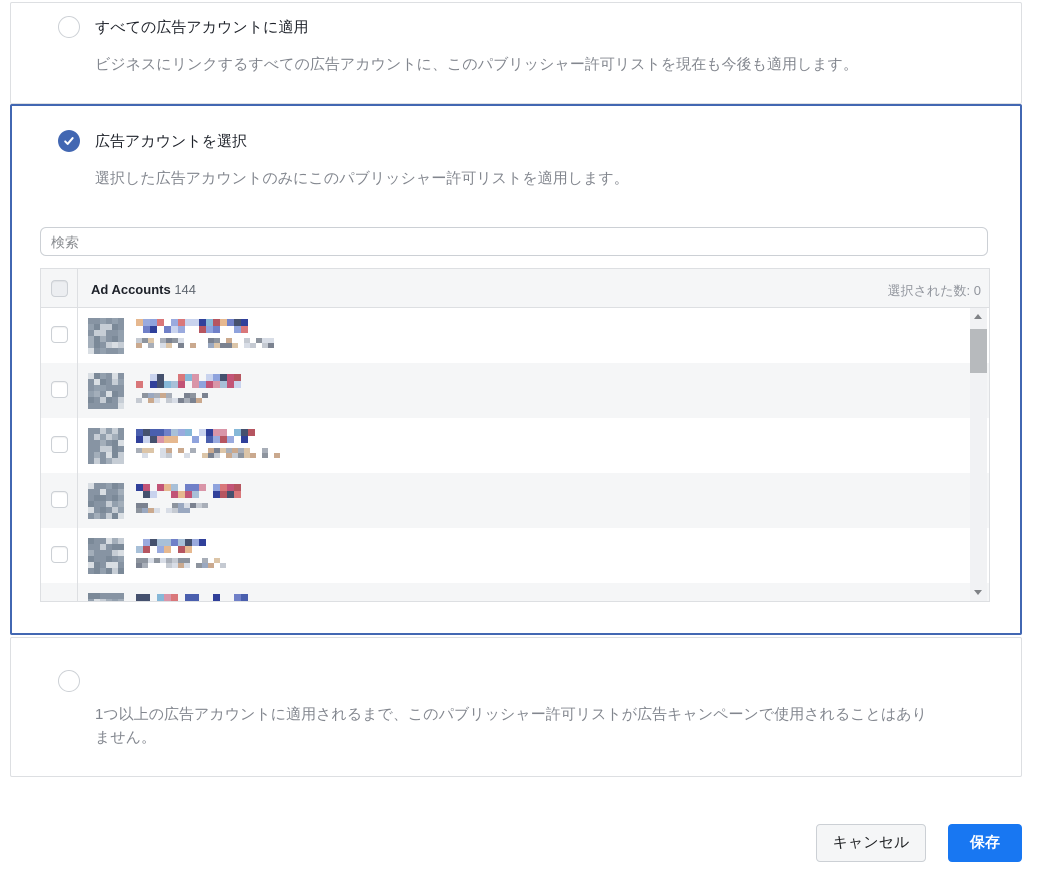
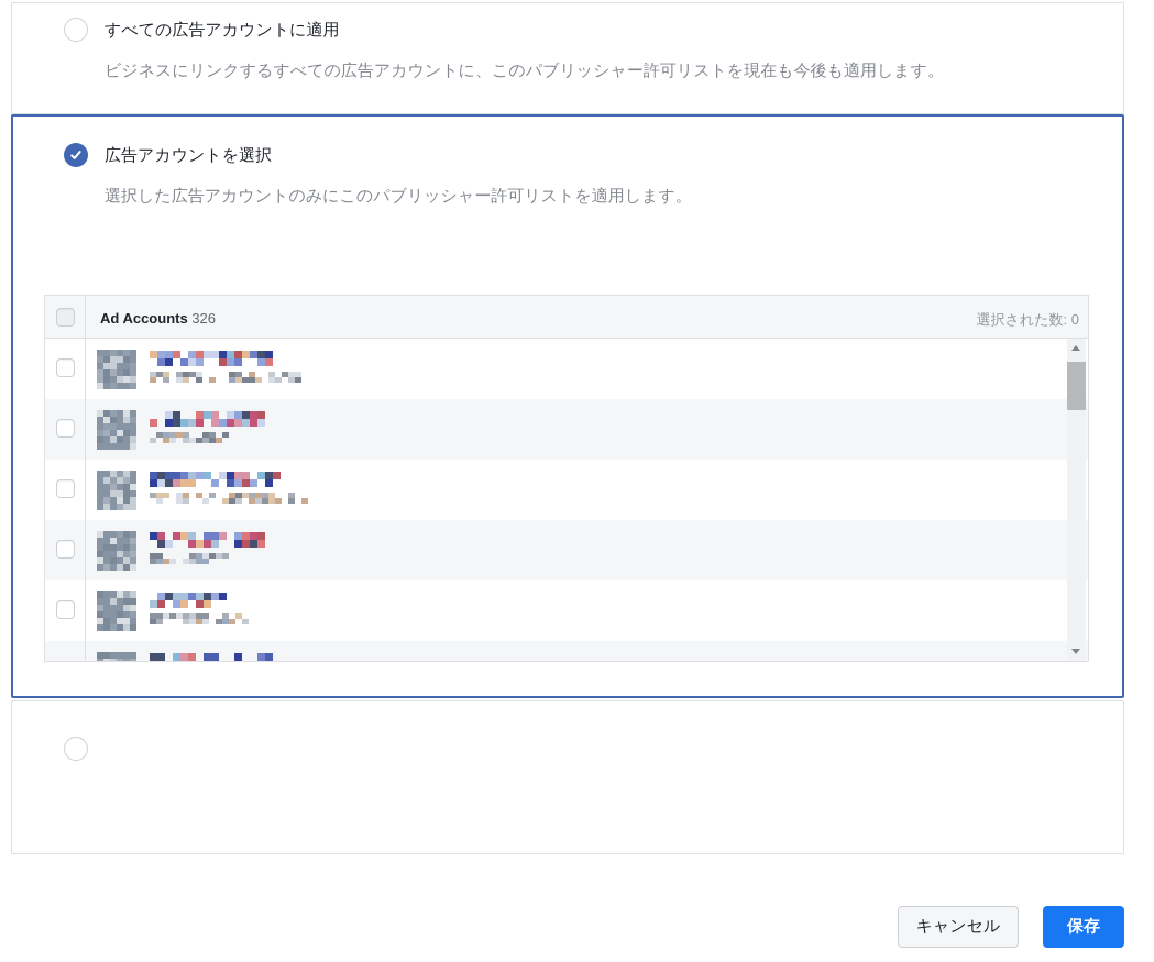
  すべての広告アカウントに適用
  ビジネスにリンクするすべての広告アカウントに、このパブリッシャー許可リストを現在も今後も適用します。
  広告アカウントを選択
  選択した広告アカウントのみにこのパブリッシャー許可リストを適用します。
- 検索
- Ad Accounts 144
+ Ad Accounts 326
  選択された数: 0
- 1つ以上の広告アカウントに適用されるまで、このパブリッシャー許可リストが広告キャンペーンで使用されることはありません。
  キャンセル
  保存
